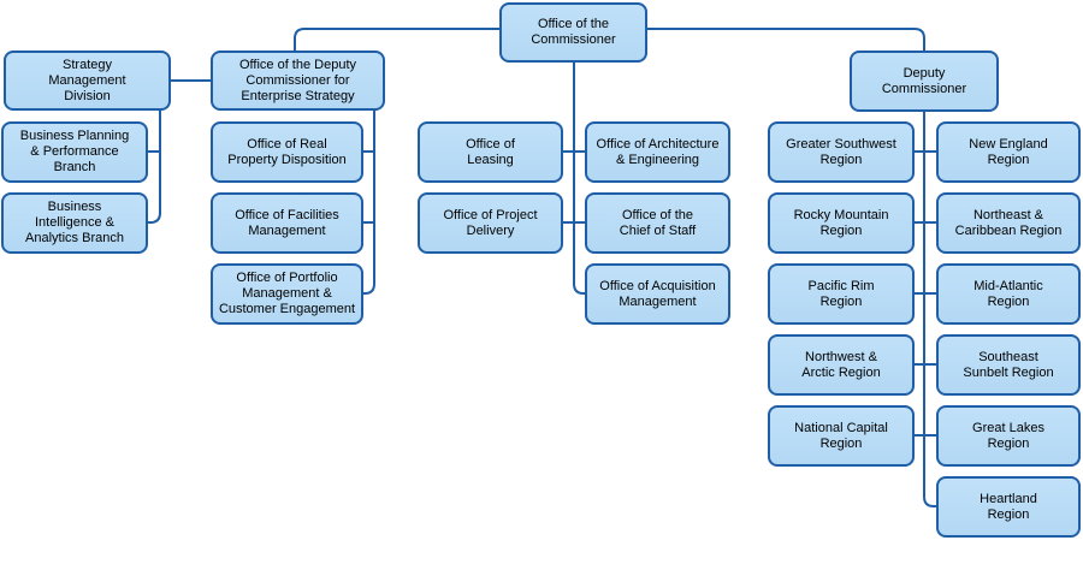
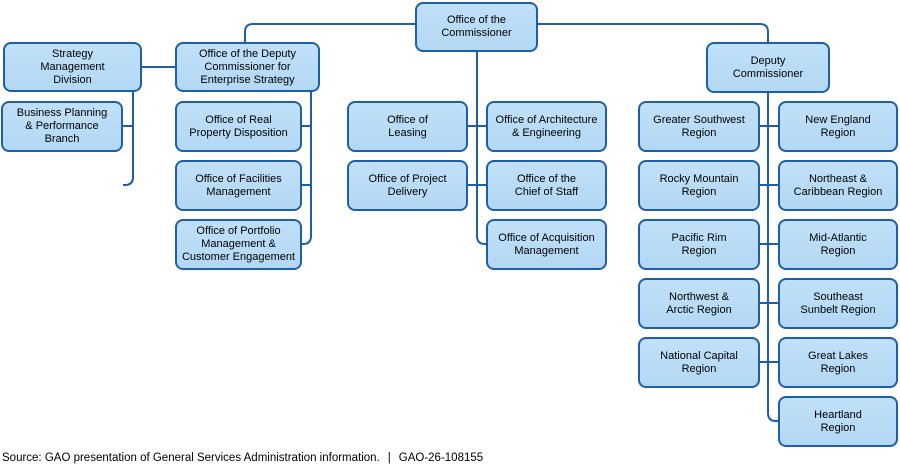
  Office of the
  Commissioner
  Strategy
  Management
  Division
  Office of the Deputy
  Commissioner for
  Enterprise Strategy
  Deputy
  Commissioner
  Business Planning
  & Performance
  Branch
- Business
- Intelligence &
- Analytics Branch
  Office of Real
  Property Disposition
  Office of Facilities
  Management
  Office of Portfolio
  Management &
  Customer Engagement
  Office of
  Leasing
  Office of Architecture
  & Engineering
  Office of Project
  Delivery
  Office of the
  Chief of Staff
  Office of Acquisition
  Management
  Greater Southwest
  Region
  New England
  Region
  Rocky Mountain
  Region
  Northeast &
  Caribbean Region
  Pacific Rim
  Region
  Mid-Atlantic
  Region
  Northwest &
  Arctic Region
  Southeast
  Sunbelt Region
  National Capital
  Region
  Great Lakes
  Region
  Heartland
  Region
+ Source: GAO presentation of General Services Administration information. | GAO-26-108155
